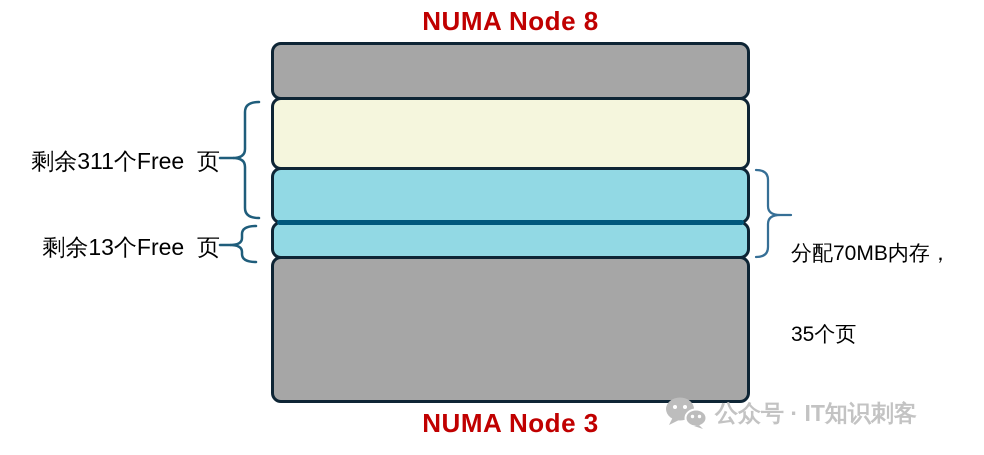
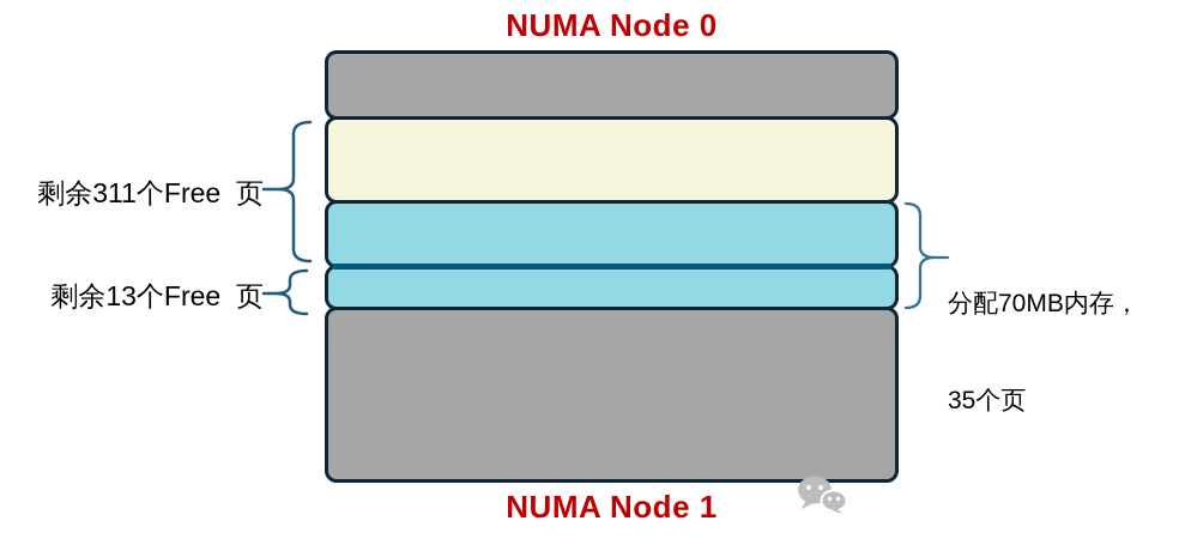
- NUMA Node 8
+ NUMA Node 0
  剩余311个Free 页
  剩余13个Free 页
  分配70MB内存，
  35个页
- NUMA Node 3
+ NUMA Node 1
- 公众号 · IT知识刺客
